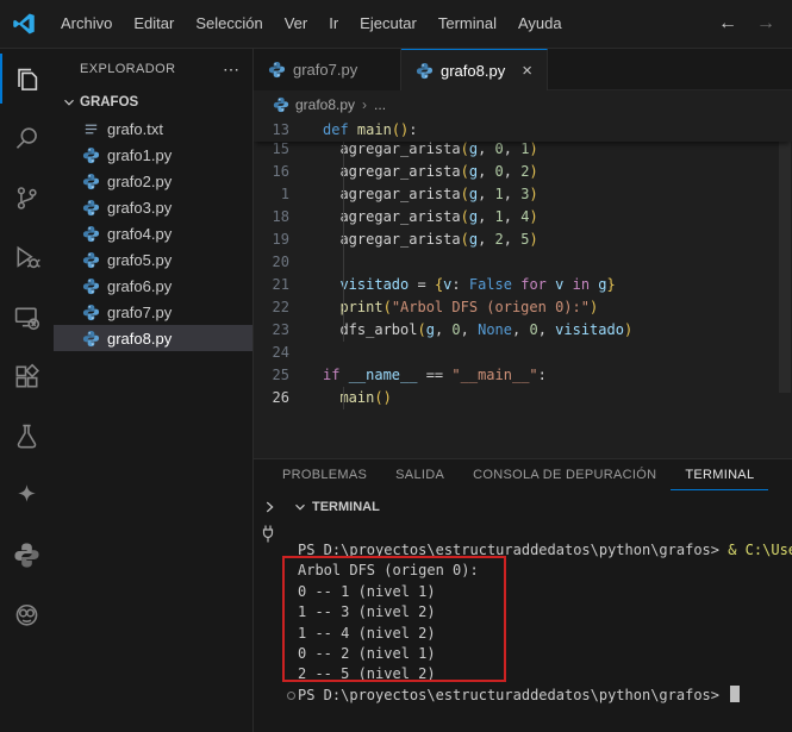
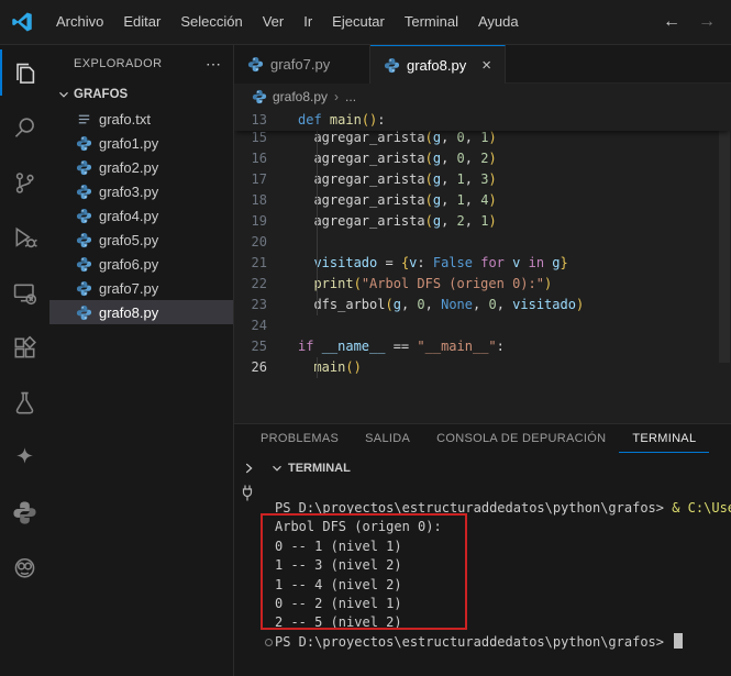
  Archivo
  Editar
  Selección
  Ver
  Ir
  Ejecutar
  Terminal
  Ayuda
  ←
  →
  EXPLORADOR
  ⋯
  GRAFOS
  grafo.txt
  grafo1.py
  grafo2.py
  grafo3.py
  grafo4.py
  grafo5.py
  grafo6.py
  grafo7.py
  grafo8.py
  grafo7.py
  grafo8.py
  ×
  grafo8.py
  ›
  ...
  13
  def main():
  15
  agregar_arista(g, 0, 1)
  16
  agregar_arista(g, 0, 2)
- 1
+ 17
  agregar_arista(g, 1, 3)
  18
  agregar_arista(g, 1, 4)
  19
- agregar_arista(g, 2, 5)
+ agregar_arista(g, 2, 1)
  20
  21
  visitado = {v: False for v in g}
  22
  print("Arbol DFS (origen 0):")
  23
  dfs_arbol(g, 0, None, 0, visitado)
  24
  25
  if __name__ == "__main__":
  26
  main()
  PROBLEMAS
  SALIDA
  CONSOLA DE DEPURACIÓN
  TERMINAL
  TERMINAL
  PS D:\proyectos\estructuraddedatos\python\grafos> & C:\Us
  Arbol DFS (origen 0):
  0 -- 1 (nivel 1)
  1 -- 3 (nivel 2)
  1 -- 4 (nivel 2)
  0 -- 2 (nivel 1)
  2 -- 5 (nivel 2)
  PS D:\proyectos\estructuraddedatos\python\grafos>
